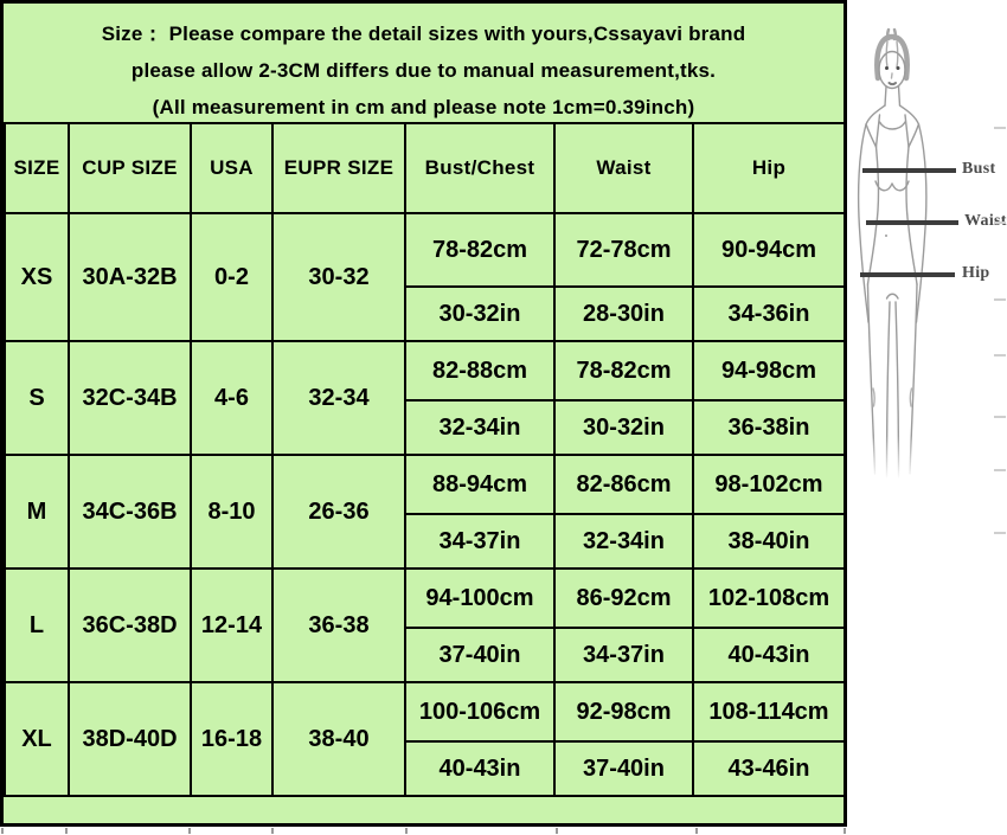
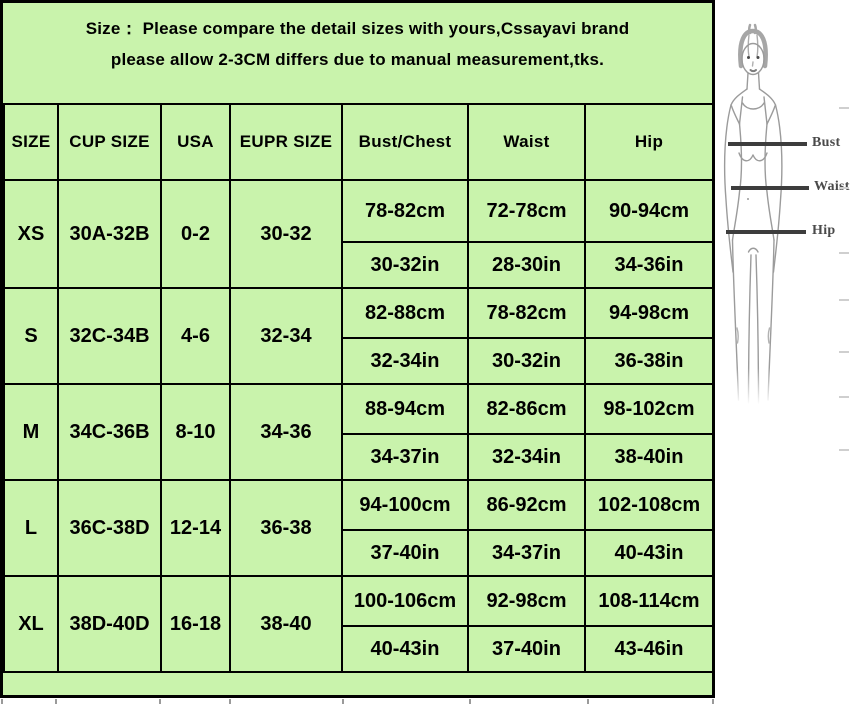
  Size： Please compare the detail sizes with yours,Cssayavi brand
  please allow 2-3CM differs due to manual measurement,tks.
- (All measurement in cm and please note 1cm=0.39inch)
  SIZE	CUP SIZE	USA	EUPR SIZE	Bust/Chest	Waist	Hip
  XS	30A-32B	0-2	30-32	78-82cm	72-78cm	90-94cm
  30-32in	28-30in	34-36in
  S	32C-34B	4-6	32-34	82-88cm	78-82cm	94-98cm
  32-34in	30-32in	36-38in
- M	34C-36B	8-10	26-36	88-94cm	82-86cm	98-102cm
+ M	34C-36B	8-10	34-36	88-94cm	82-86cm	98-102cm
  34-37in	32-34in	38-40in
  L	36C-38D	12-14	36-38	94-100cm	86-92cm	102-108cm
  37-40in	34-37in	40-43in
  XL	38D-40D	16-18	38-40	100-106cm	92-98cm	108-114cm
  40-43in	37-40in	43-46in
  Bust
  Hip
